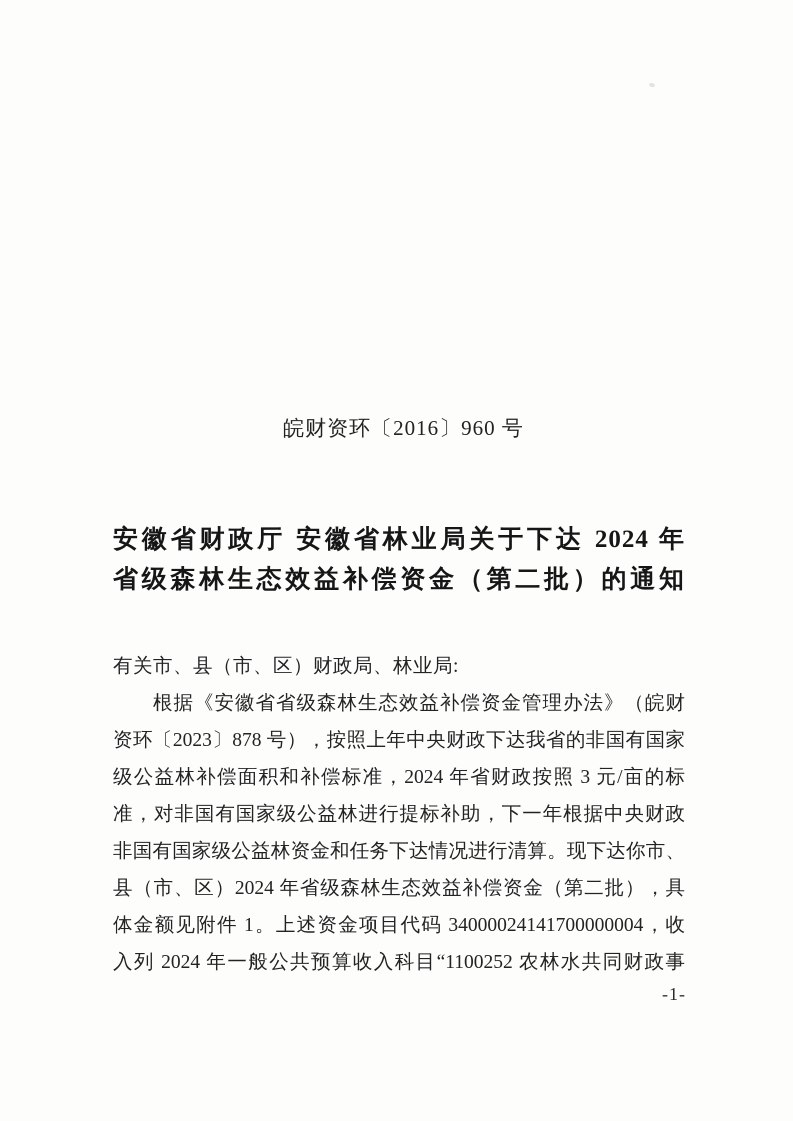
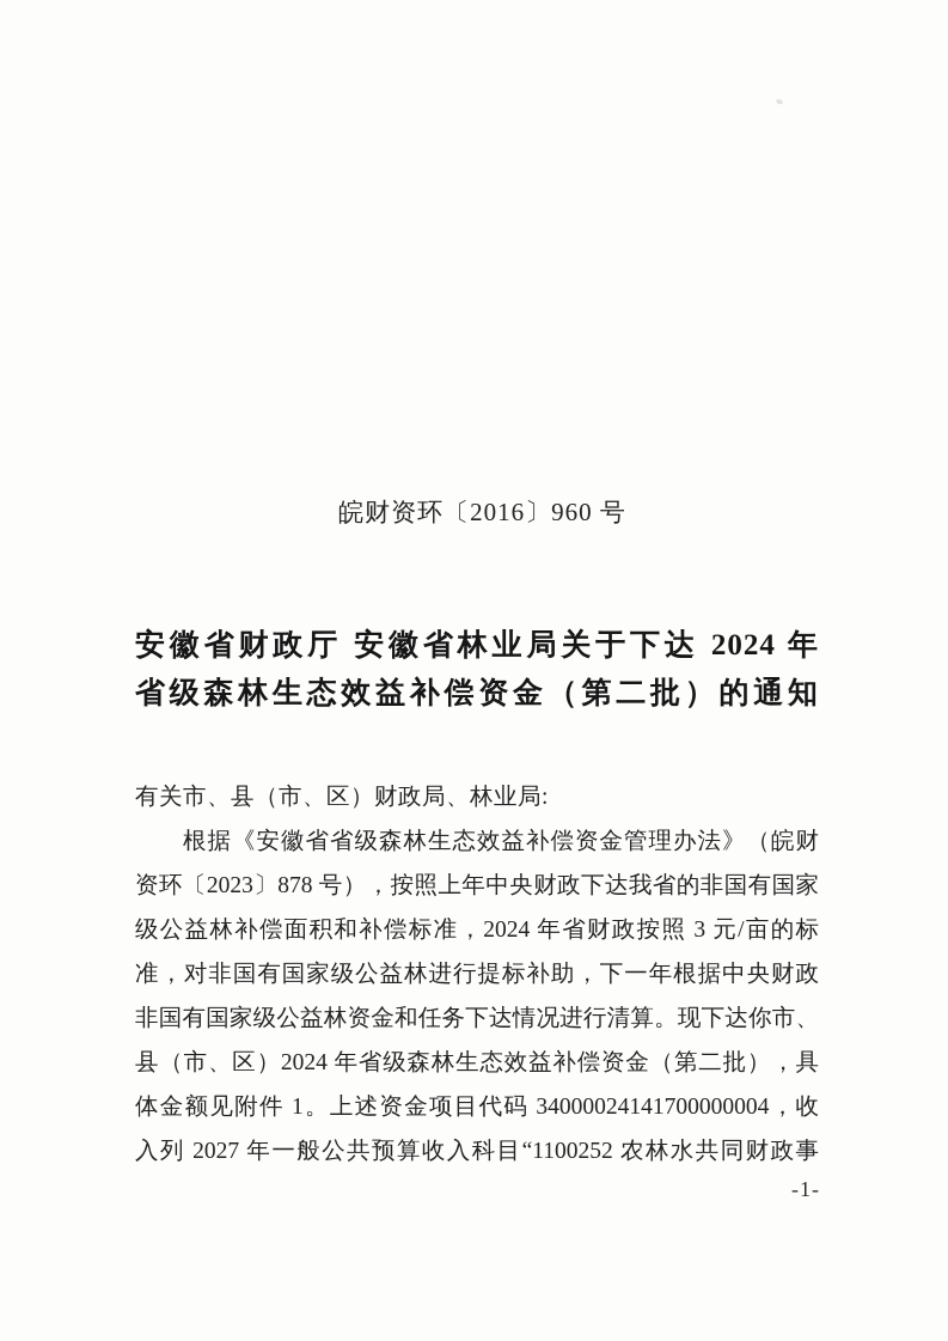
  皖财资环〔2016〕960 号
  安徽省财政厅 安徽省林业局关于下达 2024 年
  省级森林生态效益补偿资金（第二批）的通知
  有关市、县（市、区）财政局、林业局:
  根据《安徽省省级森林生态效益补偿资金管理办法》（皖财
  资环〔2023〕878 号），按照上年中央财政下达我省的非国有国家
  级公益林补偿面积和补偿标准，2024 年省财政按照 3 元/亩的标
  准，对非国有国家级公益林进行提标补助，下一年根据中央财政
  非国有国家级公益林资金和任务下达情况进行清算。现下达你市、
  县（市、区）2024 年省级森林生态效益补偿资金（第二批），具
  体金额见附件 1。上述资金项目代码 34000024141700000004，收
- 入列 2024 年一般公共预算收入科目“1100252 农林水共同财政事
+ 入列 2027 年一般公共预算收入科目“1100252 农林水共同财政事
  -1-
